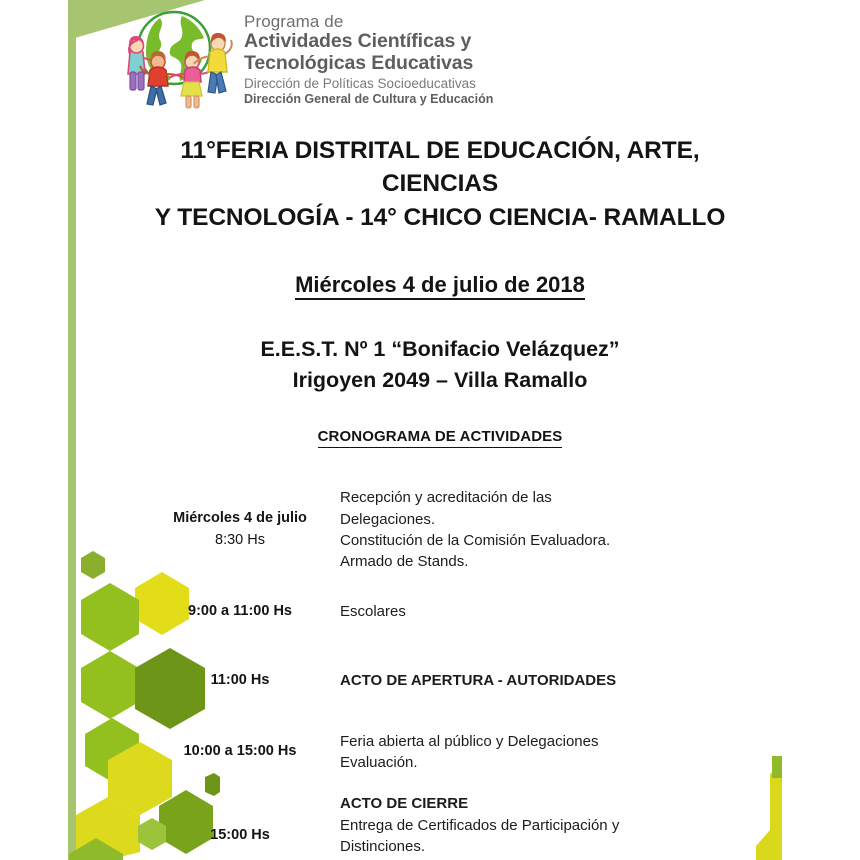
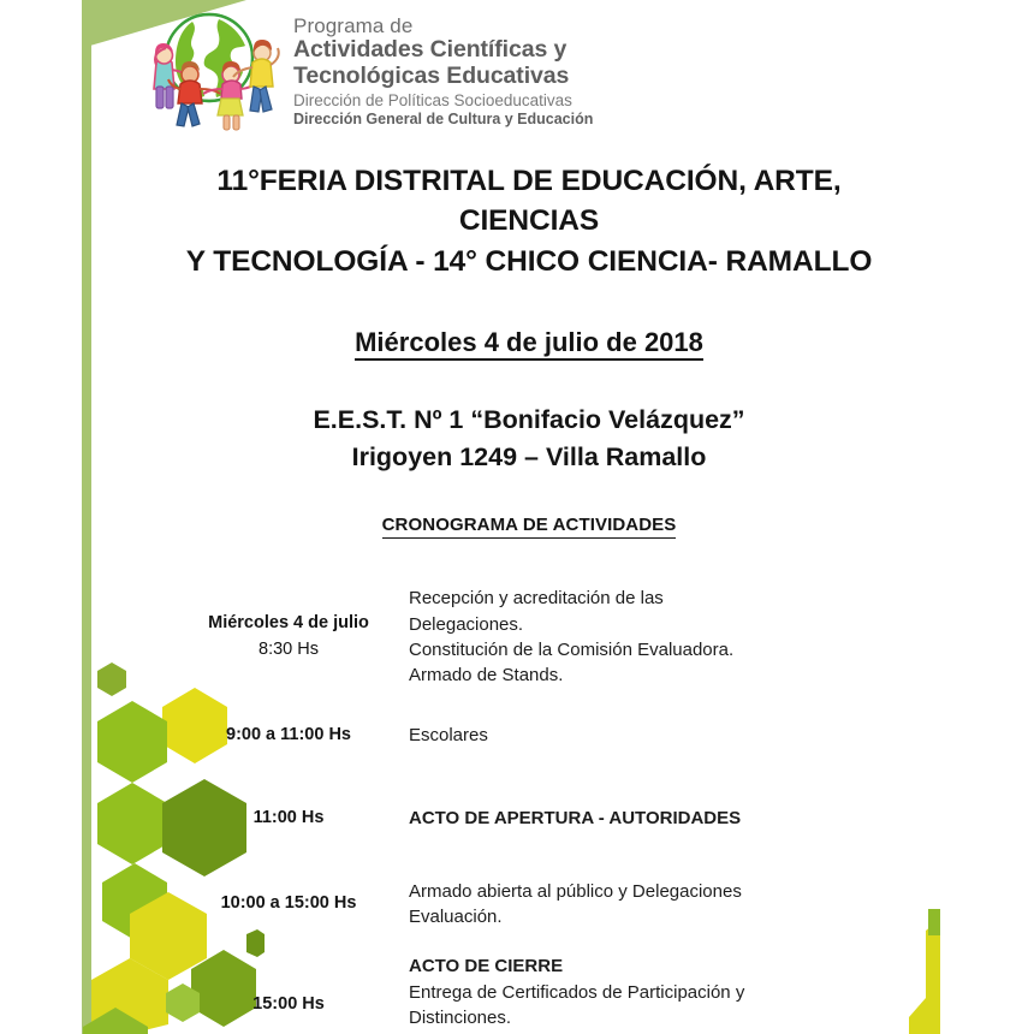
  Programa de
  Actividades Científicas y
  Tecnológicas Educativas
  Dirección de Políticas Socioeducativas
  Dirección General de Cultura y Educación
  11°FERIA DISTRITAL DE EDUCACIÓN, ARTE, CIENCIAS
  Y TECNOLOGÍA - 14° CHICO CIENCIA- RAMALLO
  Miércoles 4 de julio de 2018
  E.E.S.T. Nº 1 “Bonifacio Velázquez”
- Irigoyen 2049 – Villa Ramallo
+ Irigoyen 1249 – Villa Ramallo
  CRONOGRAMA DE ACTIVIDADES
  Miércoles 4 de julio
  8:30 Hs
  Recepción y acreditación de las
  Delegaciones.
  Constitución de la Comisión Evaluadora.
  Armado de Stands.
  9:00 a 11:00 Hs
  Escolares
  11:00 Hs
  ACTO DE APERTURA - AUTORIDADES
  10:00 a 15:00 Hs
- Feria abierta al público y Delegaciones
+ Armado abierta al público y Delegaciones
  Evaluación.
  15:00 Hs
  ACTO DE CIERRE
  Entrega de Certificados de Participación y
  Distinciones.
